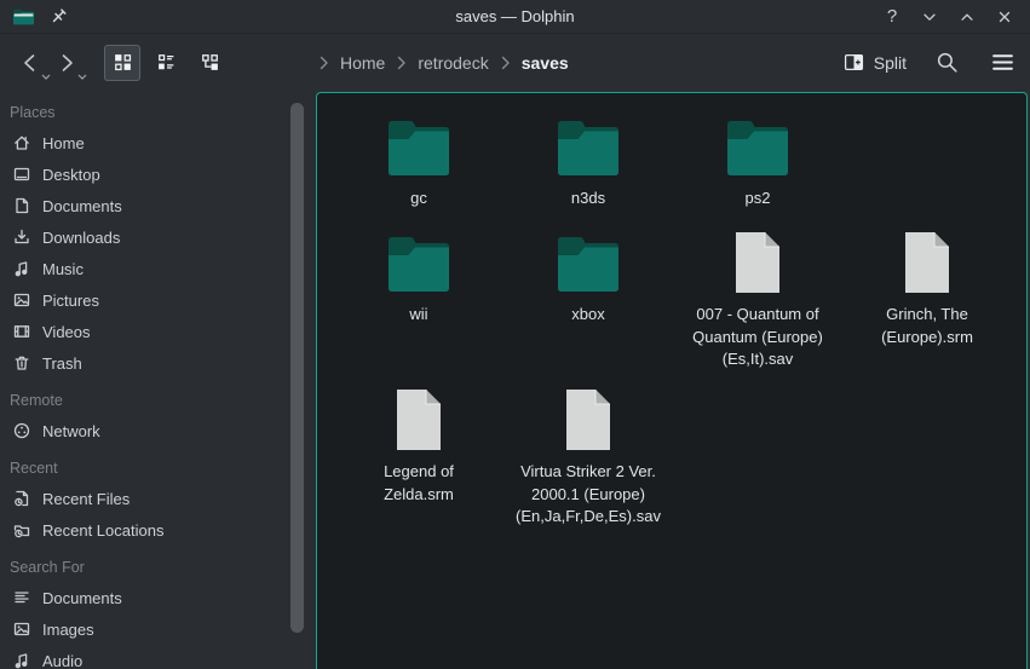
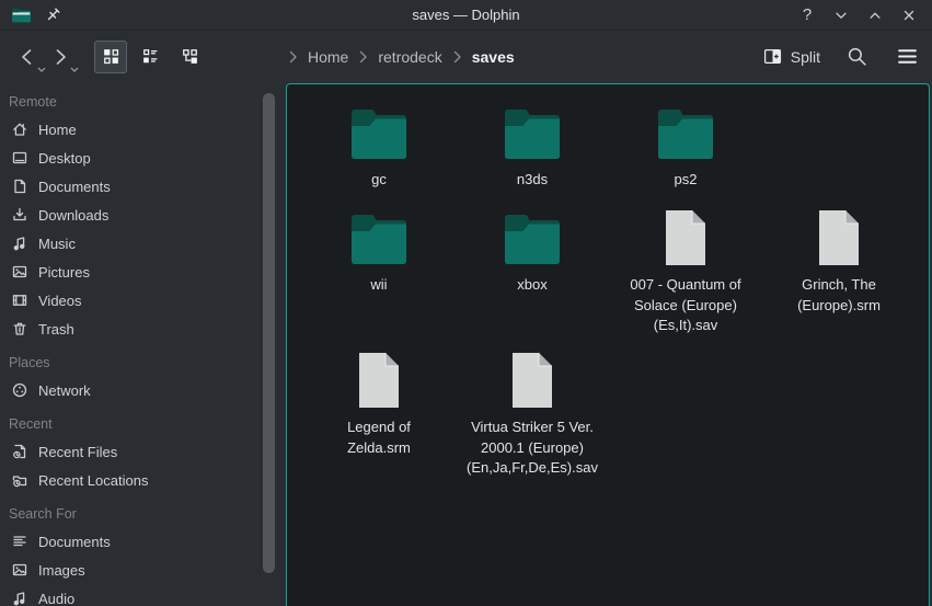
  saves — Dolphin
  ?
  Home
  retrodeck
  saves
  Split
- Places
+ Remote
  Home
  Desktop
  Documents
  Downloads
  Music
  Pictures
  Videos
  Trash
- Remote
+ Places
  Network
  Recent
  Recent Files
  Recent Locations
  Search For
  Documents
  Images
  Audio
  gc
  n3ds
  ps2
  wii
  xbox
- 007 - Quantum of Quantum (Europe) (Es,It).sav
+ 007 - Quantum of Solace (Europe) (Es,It).sav
  Grinch, The (Europe).srm
  Legend of Zelda.srm
- Virtua Striker 2 Ver. 2000.1 (Europe) (En,Ja,Fr,De,Es).sav
+ Virtua Striker 5 Ver. 2000.1 (Europe) (En,Ja,Fr,De,Es).sav
